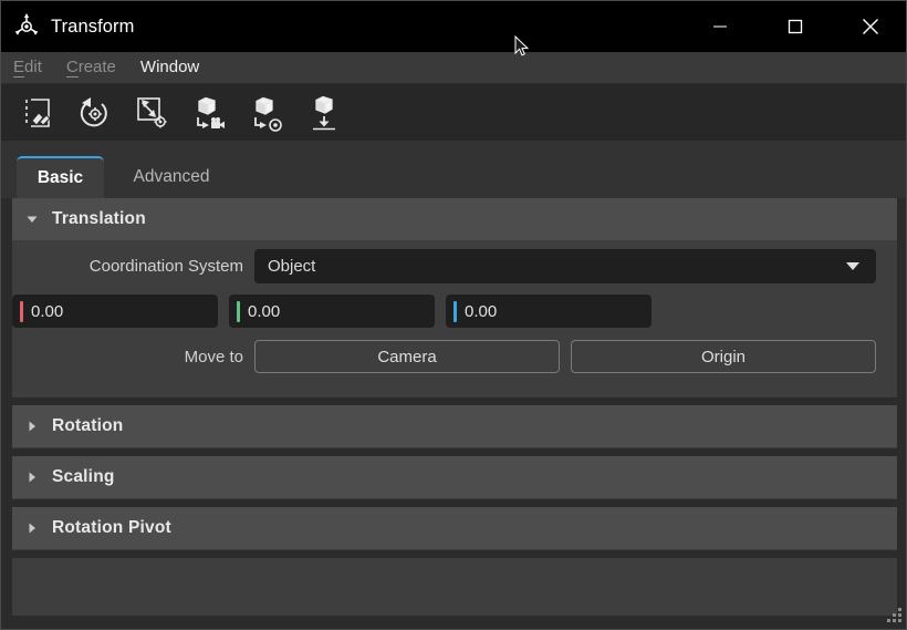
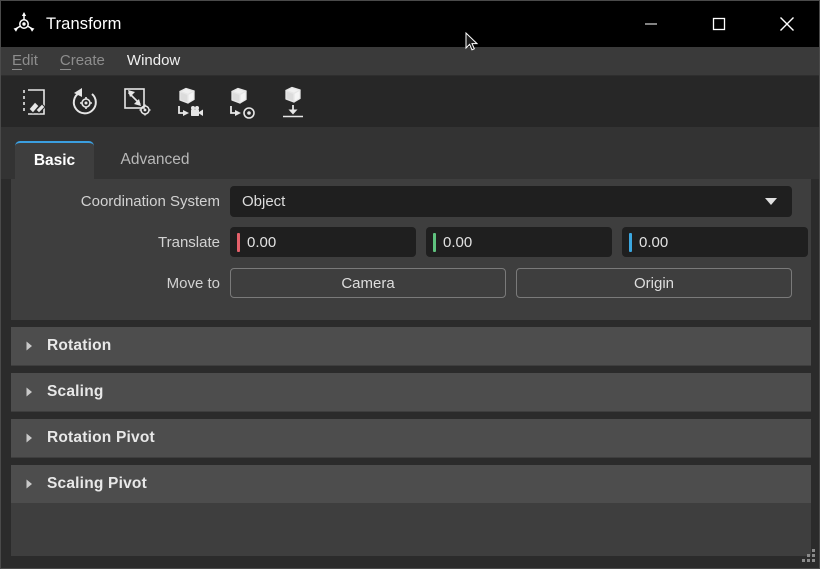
  Transform
  Edit
  Create
  Window
  Basic
  Advanced
- Translation
  Coordination System
  Object
+ Translate
  0.00
  0.00
  0.00
  Move to
  Camera
  Origin
  Rotation
  Scaling
  Rotation Pivot
+ Scaling Pivot
